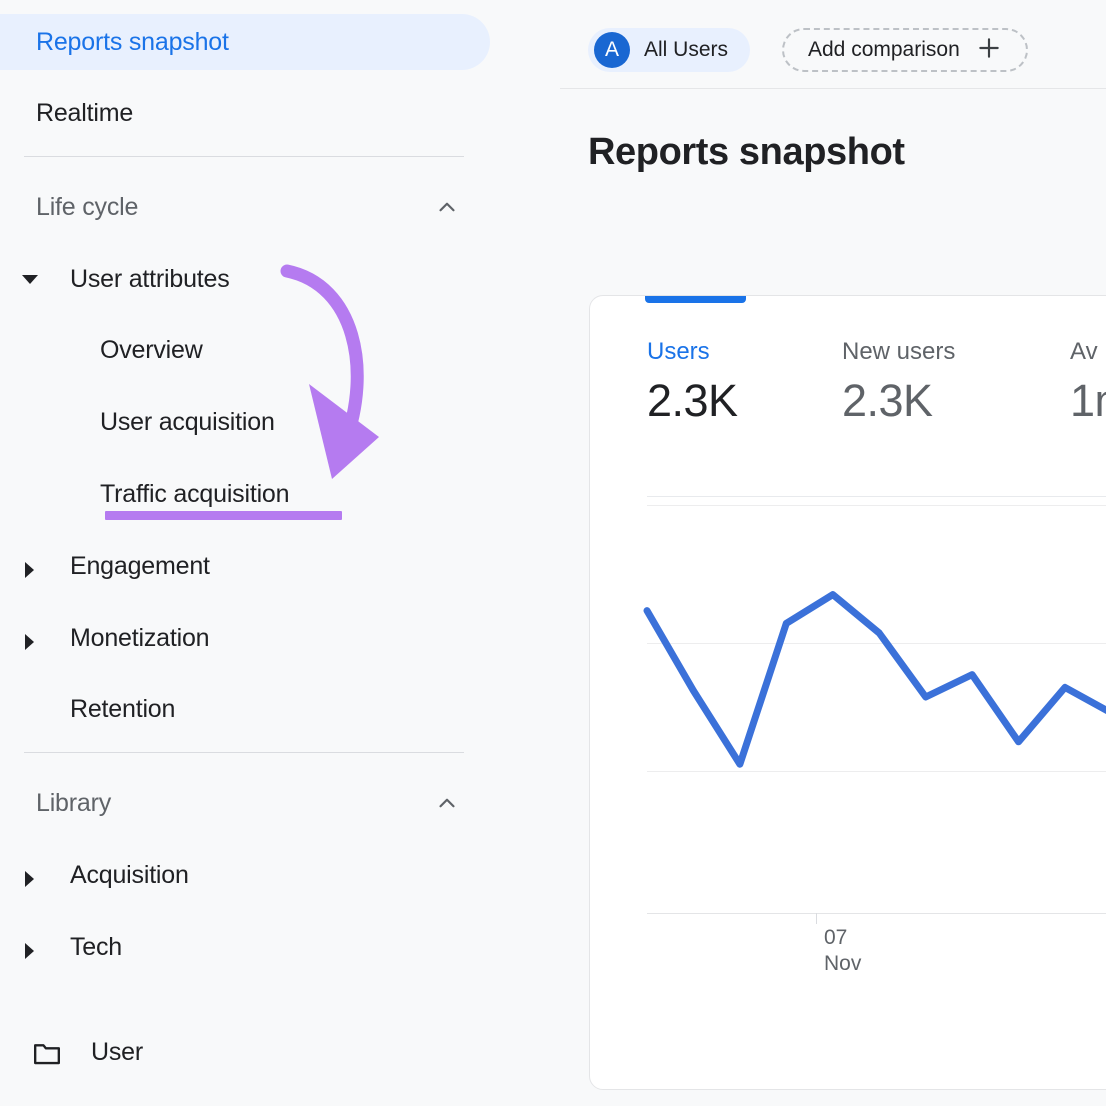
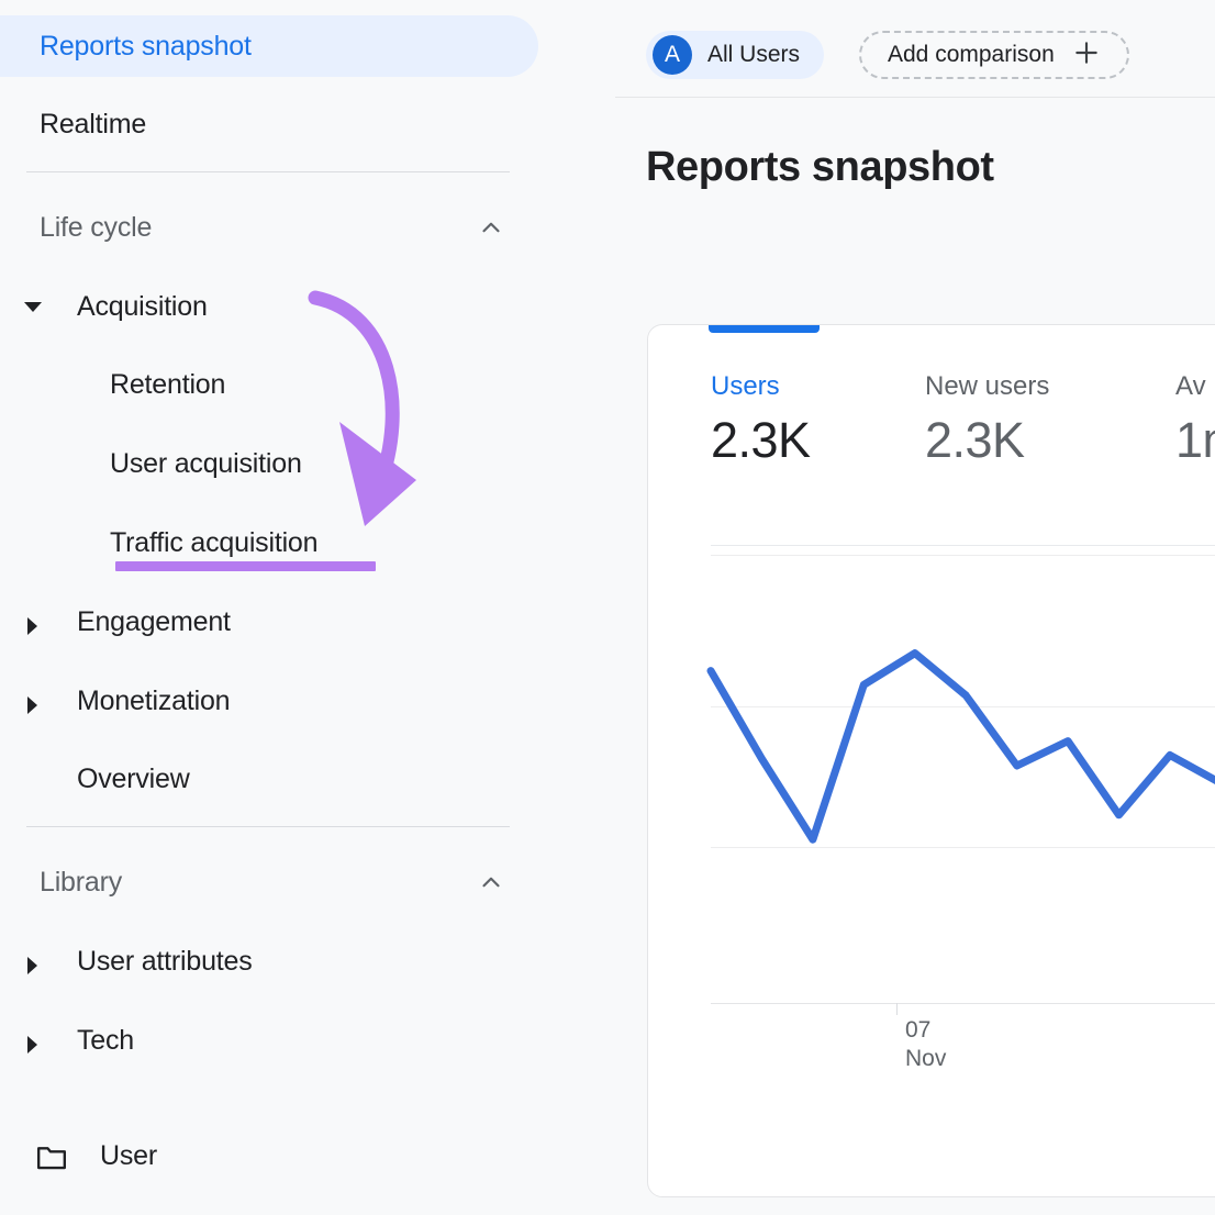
  Reports snapshot
  Realtime
  Life cycle
- User attributes
+ Acquisition
- Overview
+ Retention
  User acquisition
  Traffic acquisition
  Engagement
  Monetization
- Retention
+ Overview
  Library
- Acquisition
+ User attributes
  Tech
  User
  A
  All Users
  Add comparison
  Reports snapshot
  Users
  2.3K
  New users
  2.3K
  Av
  07
  Nov
